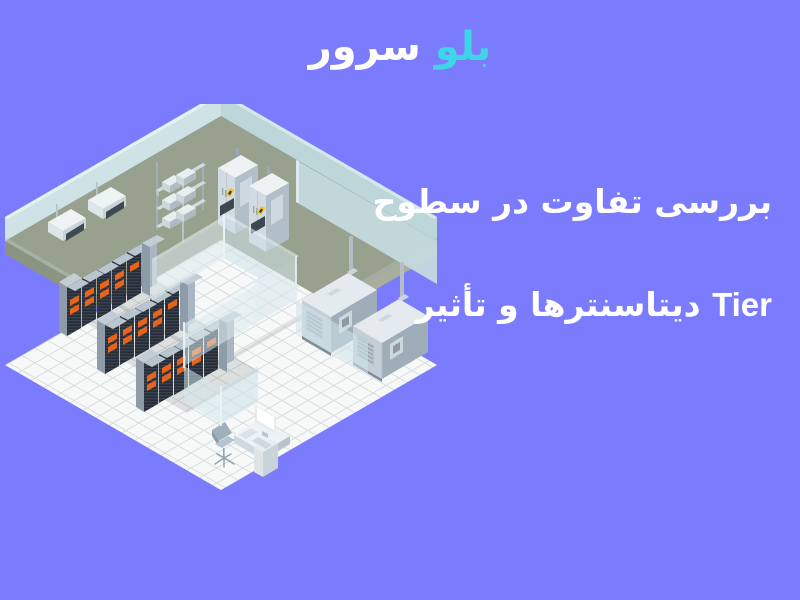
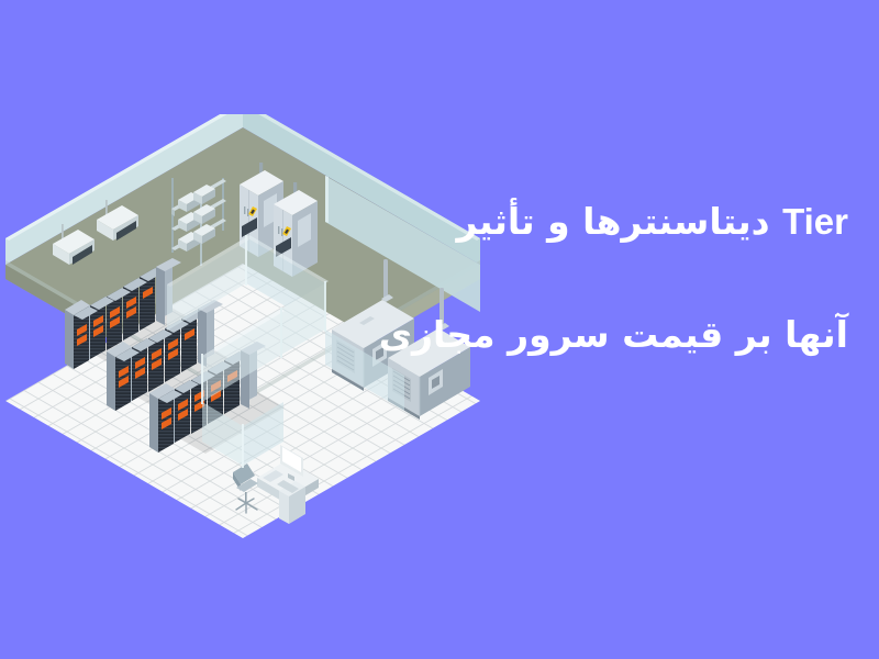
- بلو سرور
- بررسی تفاوت در سطوح
  Tier دیتاسنترها و تأثیر
+ آنها بر قیمت سرور مجازی
